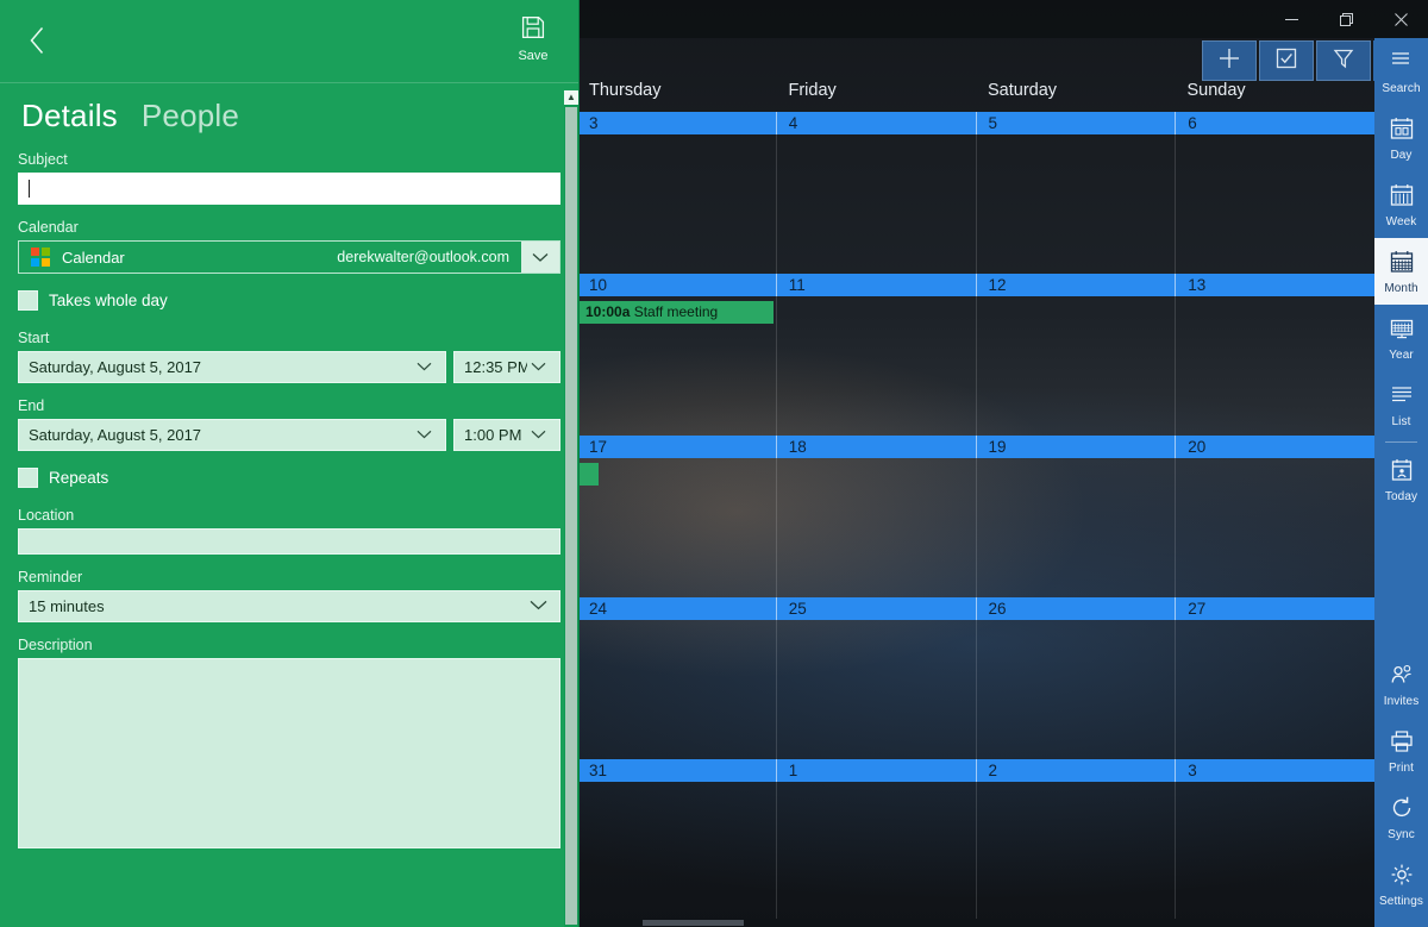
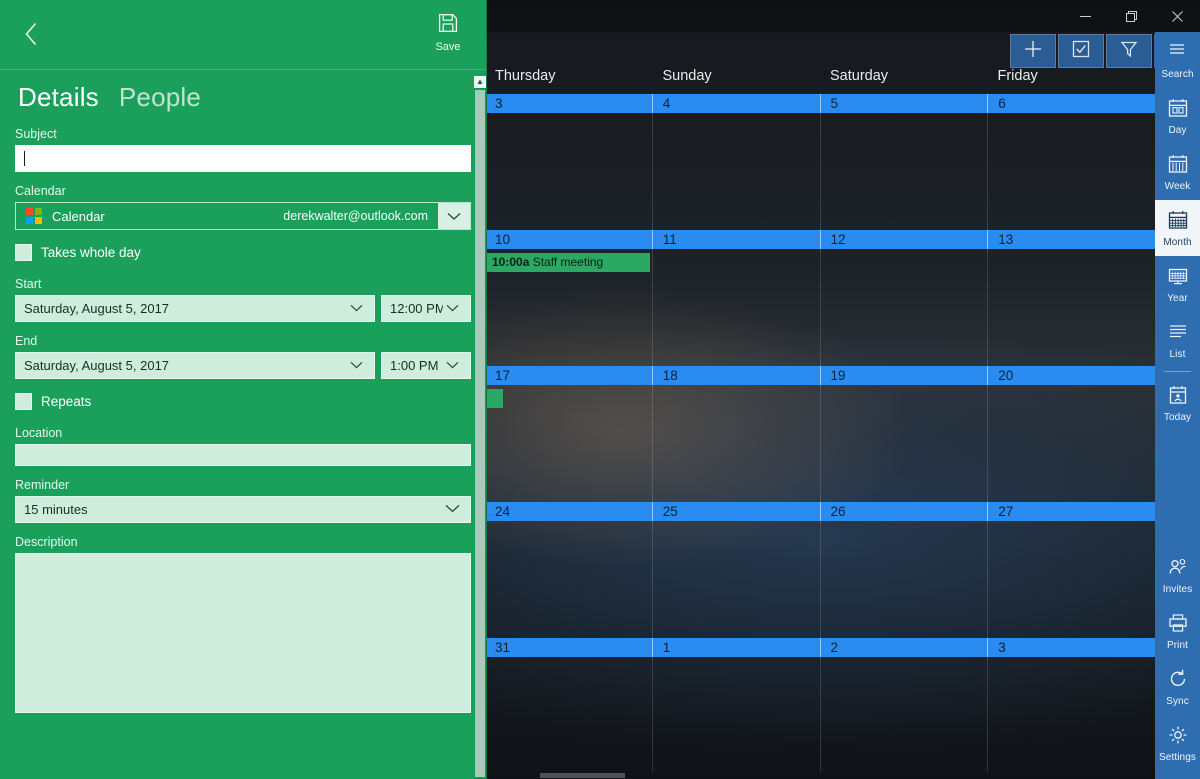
  Thursday
- Friday
+ Sunday
  Saturday
- Sunday
+ Friday
  3
  4
  5
  6
  10
  11
  12
  13
  10:00a Staff meeting
  17
  18
  19
  20
  24
  25
  26
  27
  31
  1
  2
  3
  Search
  Day
  Week
  Month
  Year
  List
  Today
  Invites
  Print
  Sync
  Settings
  Save
  Details
  People
  Subject
  Calendar
  Calendar
  derekwalter@outlook.com
  Takes whole day
  Start
  Saturday, August 5, 2017
- 12:35 PM
+ 12:00 PM
  End
  Saturday, August 5, 2017
  1:00 PM
  Repeats
  Location
  Reminder
  15 minutes
  Description
  ▲
